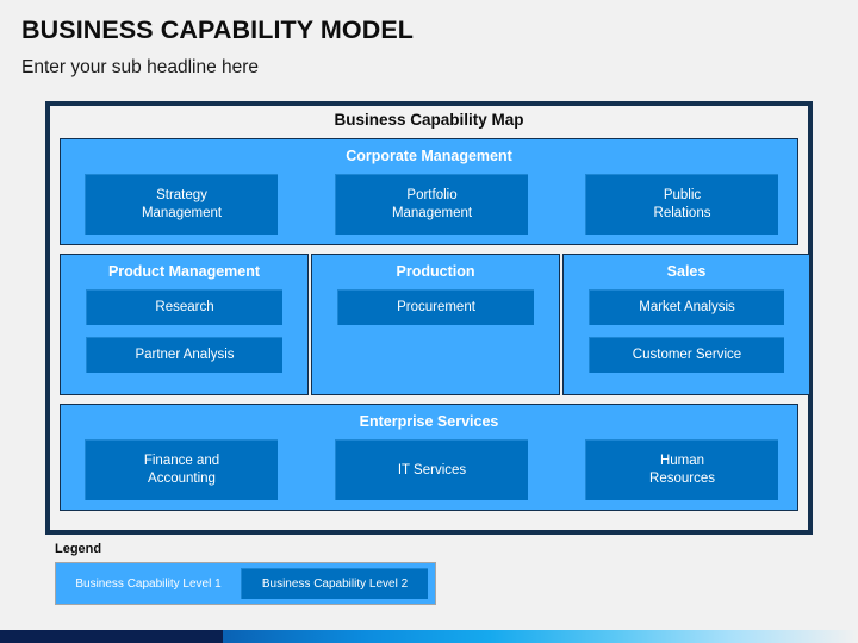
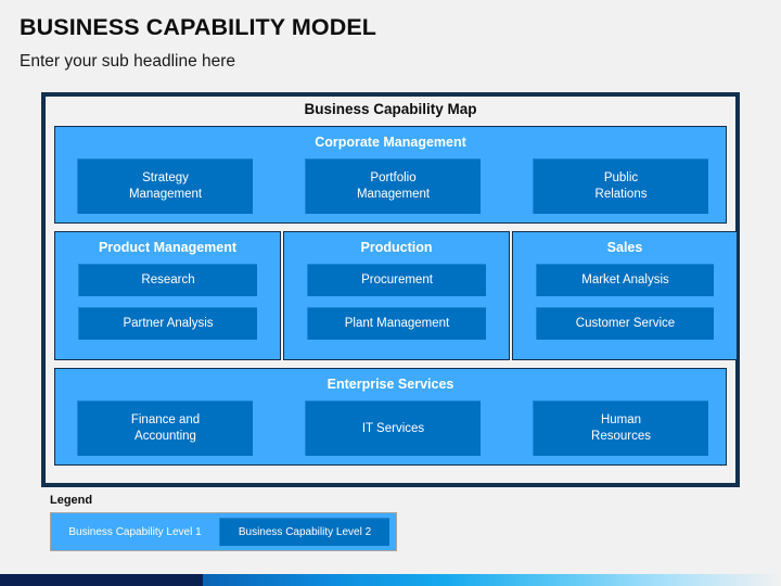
  BUSINESS CAPABILITY MODEL
  Enter your sub headline here
  Business Capability Map
  Corporate Management
  Strategy
  Management
  Portfolio
  Management
  Public
  Relations
  Product Management
  Research
  Partner Analysis
  Production
  Procurement
+ Plant Management
  Sales
  Market Analysis
  Customer Service
  Enterprise Services
  Finance and
  Accounting
  IT Services
  Human
  Resources
  Legend
  Business Capability Level 1
  Business Capability Level 2
